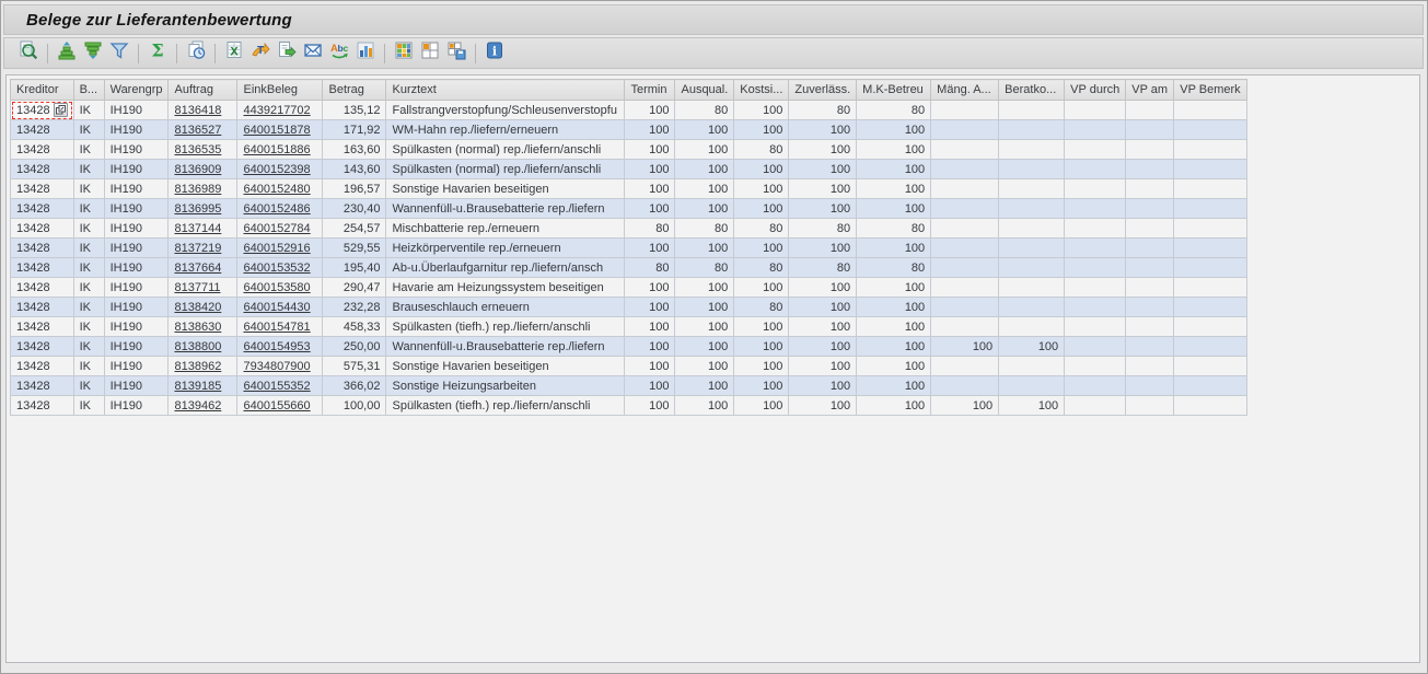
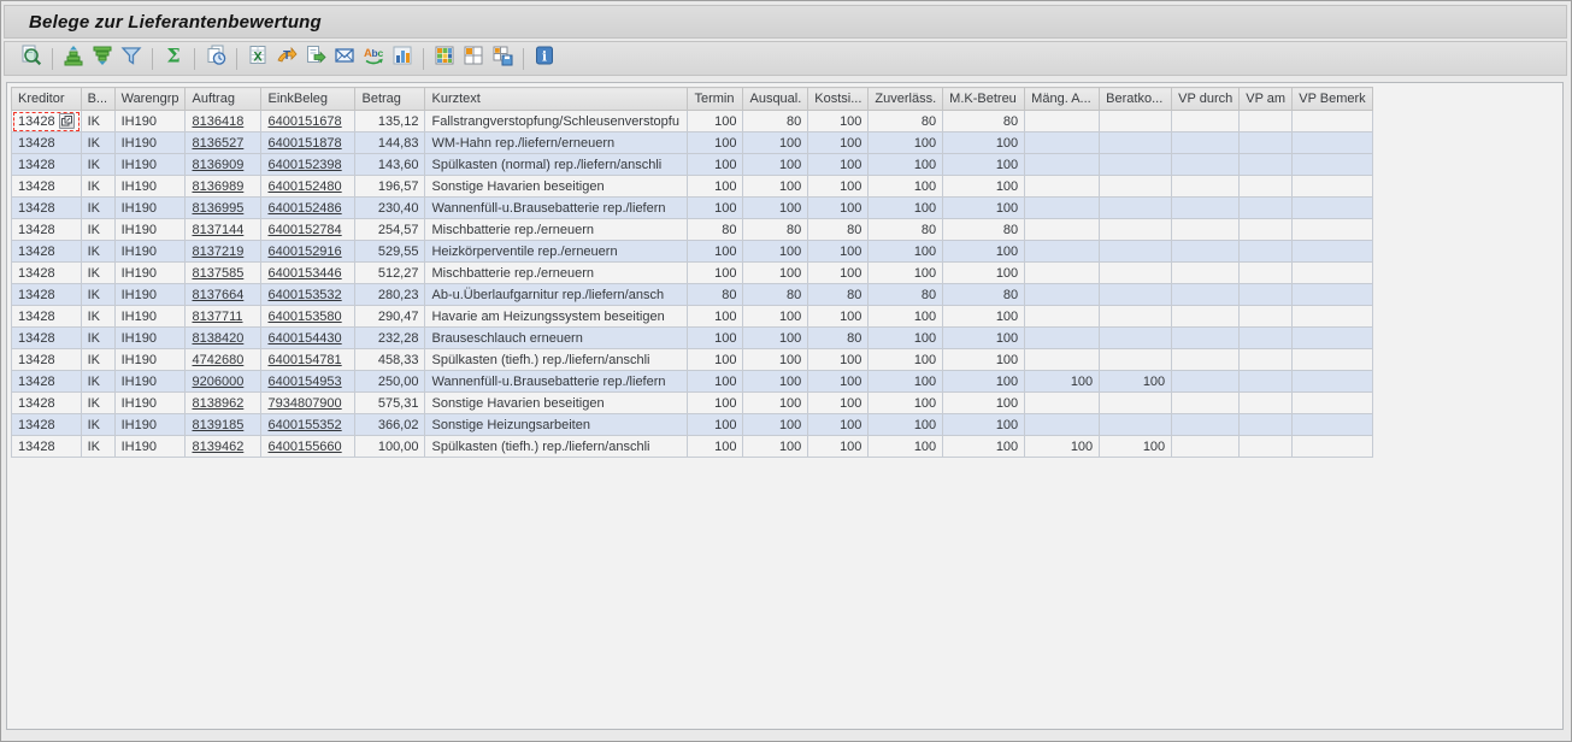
  Belege zur Lieferantenbewertung
  Σ
  X
  T
  A
  b
  c
  i
  Kreditor	B...	Warengrp	Auftrag	EinkBeleg	Betrag	Kurztext	Termin	Ausqual.	Kostsi...	Zuverläss.	M.K-Betreu	Mäng. A...	Beratko...	VP durch	VP am	VP Bemerk
- 13428	IK	IH190	8136418	4439217702	135,12	Fallstrangverstopfung/Schleusenverstopfu	100	80	100	80	80
+ 13428	IK	IH190	8136418	6400151678	135,12	Fallstrangverstopfung/Schleusenverstopfu	100	80	100	80	80
- 13428	IK	IH190	8136527	6400151878	171,92	WM-Hahn rep./liefern/erneuern	100	100	100	100	100
+ 13428	IK	IH190	8136527	6400151878	144,83	WM-Hahn rep./liefern/erneuern	100	100	100	100	100
- 13428	IK	IH190	8136535	6400151886	163,60	Spülkasten (normal) rep./liefern/anschli	100	100	80	100	100
  13428	IK	IH190	8136909	6400152398	143,60	Spülkasten (normal) rep./liefern/anschli	100	100	100	100	100
  13428	IK	IH190	8136989	6400152480	196,57	Sonstige Havarien beseitigen	100	100	100	100	100
  13428	IK	IH190	8136995	6400152486	230,40	Wannenfüll-u.Brausebatterie rep./liefern	100	100	100	100	100
  13428	IK	IH190	8137144	6400152784	254,57	Mischbatterie rep./erneuern	80	80	80	80	80
  13428	IK	IH190	8137219	6400152916	529,55	Heizkörperventile rep./erneuern	100	100	100	100	100
+ 13428	IK	IH190	8137585	6400153446	512,27	Mischbatterie rep./erneuern	100	100	100	100	100
- 13428	IK	IH190	8137664	6400153532	195,40	Ab-u.Überlaufgarnitur rep./liefern/ansch	80	80	80	80	80
+ 13428	IK	IH190	8137664	6400153532	280,23	Ab-u.Überlaufgarnitur rep./liefern/ansch	80	80	80	80	80
  13428	IK	IH190	8137711	6400153580	290,47	Havarie am Heizungssystem beseitigen	100	100	100	100	100
  13428	IK	IH190	8138420	6400154430	232,28	Brauseschlauch erneuern	100	100	80	100	100
- 13428	IK	IH190	8138630	6400154781	458,33	Spülkasten (tiefh.) rep./liefern/anschli	100	100	100	100	100
+ 13428	IK	IH190	4742680	6400154781	458,33	Spülkasten (tiefh.) rep./liefern/anschli	100	100	100	100	100
- 13428	IK	IH190	8138800	6400154953	250,00	Wannenfüll-u.Brausebatterie rep./liefern	100	100	100	100	100	100	100
+ 13428	IK	IH190	9206000	6400154953	250,00	Wannenfüll-u.Brausebatterie rep./liefern	100	100	100	100	100	100	100
  13428	IK	IH190	8138962	7934807900	575,31	Sonstige Havarien beseitigen	100	100	100	100	100
  13428	IK	IH190	8139185	6400155352	366,02	Sonstige Heizungsarbeiten	100	100	100	100	100
  13428	IK	IH190	8139462	6400155660	100,00	Spülkasten (tiefh.) rep./liefern/anschli	100	100	100	100	100	100	100
